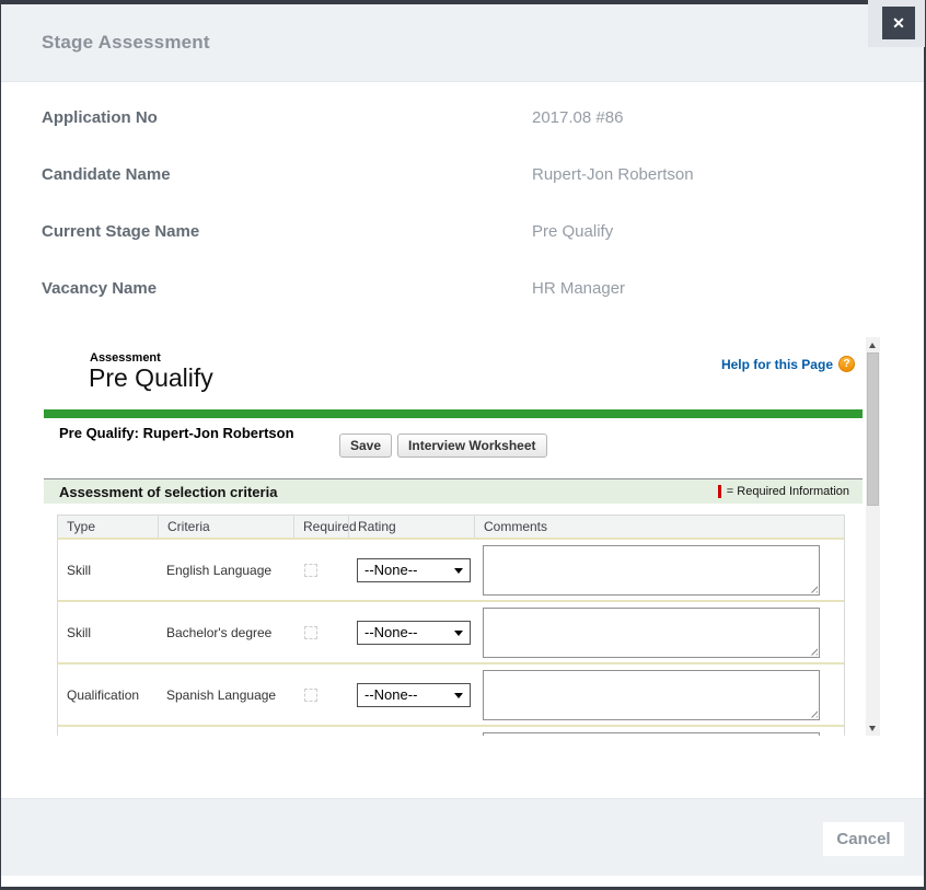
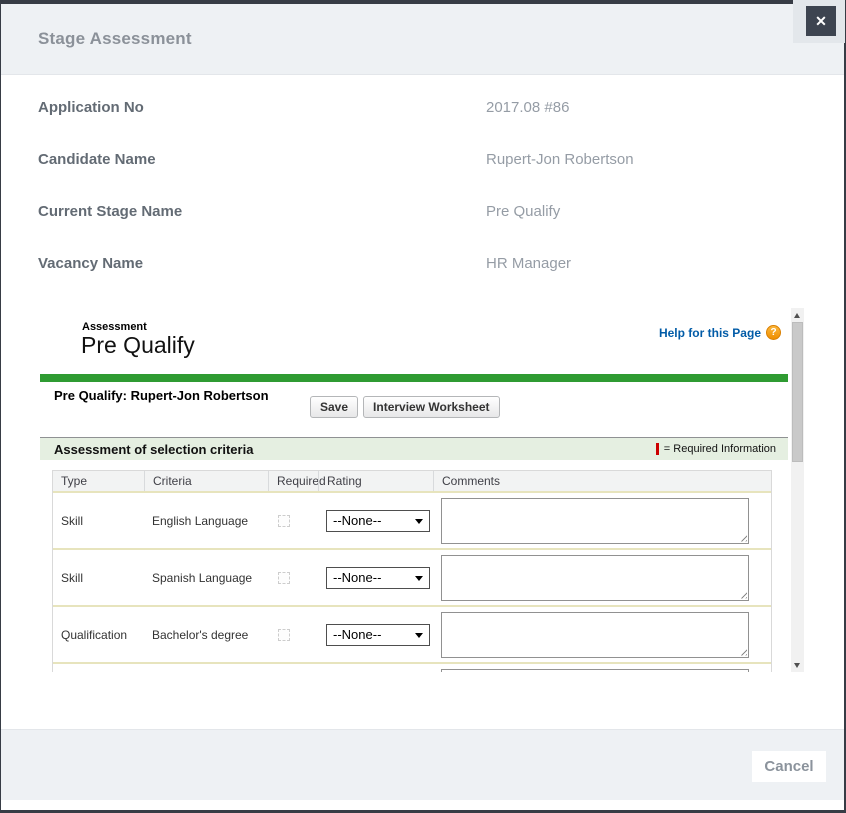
  Stage Assessment
  Application No
  2017.08 #86
  Candidate Name
  Rupert-Jon Robertson
  Current Stage Name
  Pre Qualify
  Vacancy Name
  HR Manager
  Assessment
  Pre Qualify
  Help for this Page
  ?
  Pre Qualify: Rupert-Jon Robertson
  Save
  Interview Worksheet
  Assessment of selection criteria
  = Required Information
  Type
  Criteria
  Required
  Rating
  Comments
  Skill
  English Language
  --None--
  Skill
- Bachelor's degree
+ Spanish Language
  --None--
  Qualification
- Spanish Language
+ Bachelor's degree
  --None--
  Cancel
  ✕
